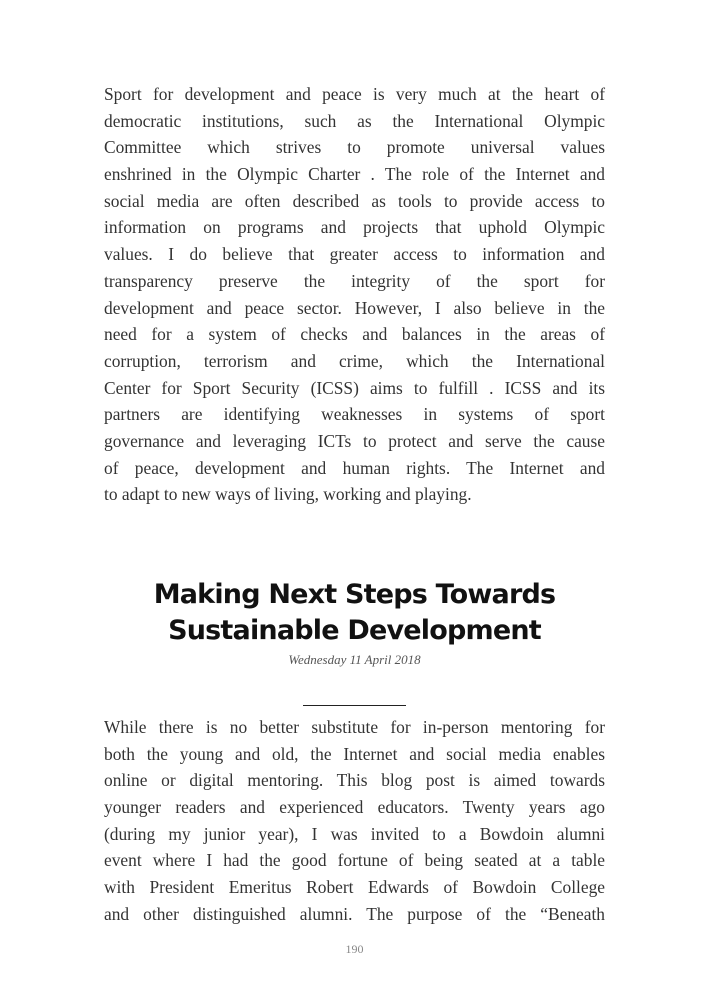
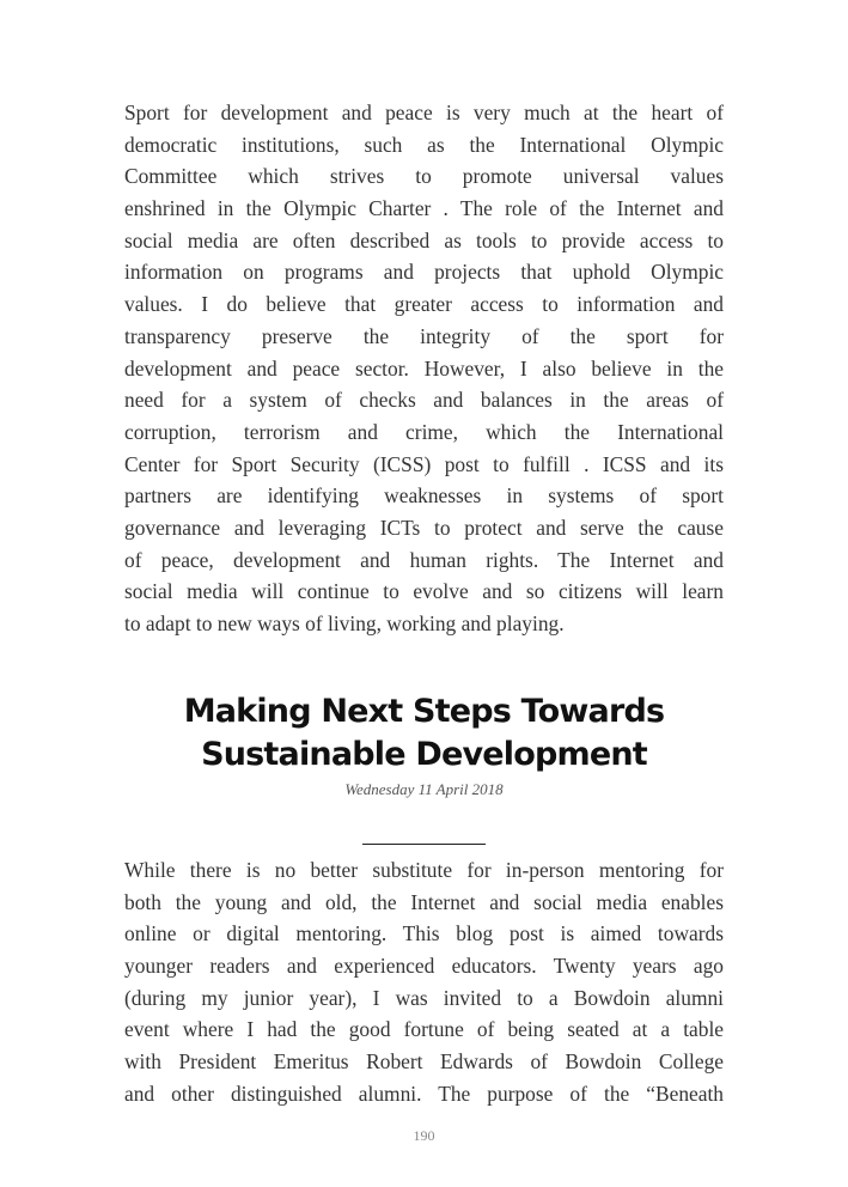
  Sport for development and peace is very much at the heart of
  democratic institutions, such as the International Olympic
  Committee which strives to promote universal values
  enshrined in the Olympic Charter . The role of the Internet and
  social media are often described as tools to provide access to
  information on programs and projects that uphold Olympic
  values. I do believe that greater access to information and
  transparency preserve the integrity of the sport for
  development and peace sector. However, I also believe in the
  need for a system of checks and balances in the areas of
  corruption, terrorism and crime, which the International
- Center for Sport Security (ICSS) aims to fulfill . ICSS and its
+ Center for Sport Security (ICSS) post to fulfill . ICSS and its
  partners are identifying weaknesses in systems of sport
  governance and leveraging ICTs to protect and serve the cause
  of peace, development and human rights. The Internet and
+ social media will continue to evolve and so citizens will learn
  to adapt to new ways of living, working and playing.
  Making Next Steps Towards
  Sustainable Development
  Wednesday 11 April 2018
  While there is no better substitute for in-person mentoring for
  both the young and old, the Internet and social media enables
  online or digital mentoring. This blog post is aimed towards
  younger readers and experienced educators. Twenty years ago
  (during my junior year), I was invited to a Bowdoin alumni
  event where I had the good fortune of being seated at a table
  with President Emeritus Robert Edwards of Bowdoin College
  and other distinguished alumni. The purpose of the “Beneath
  190
